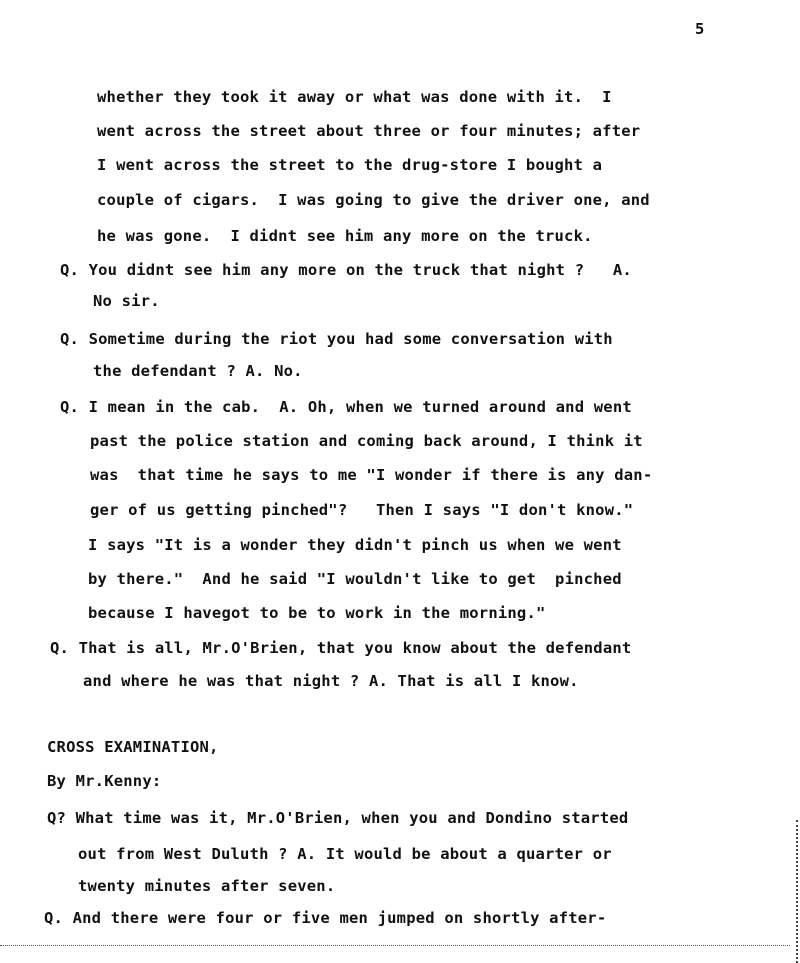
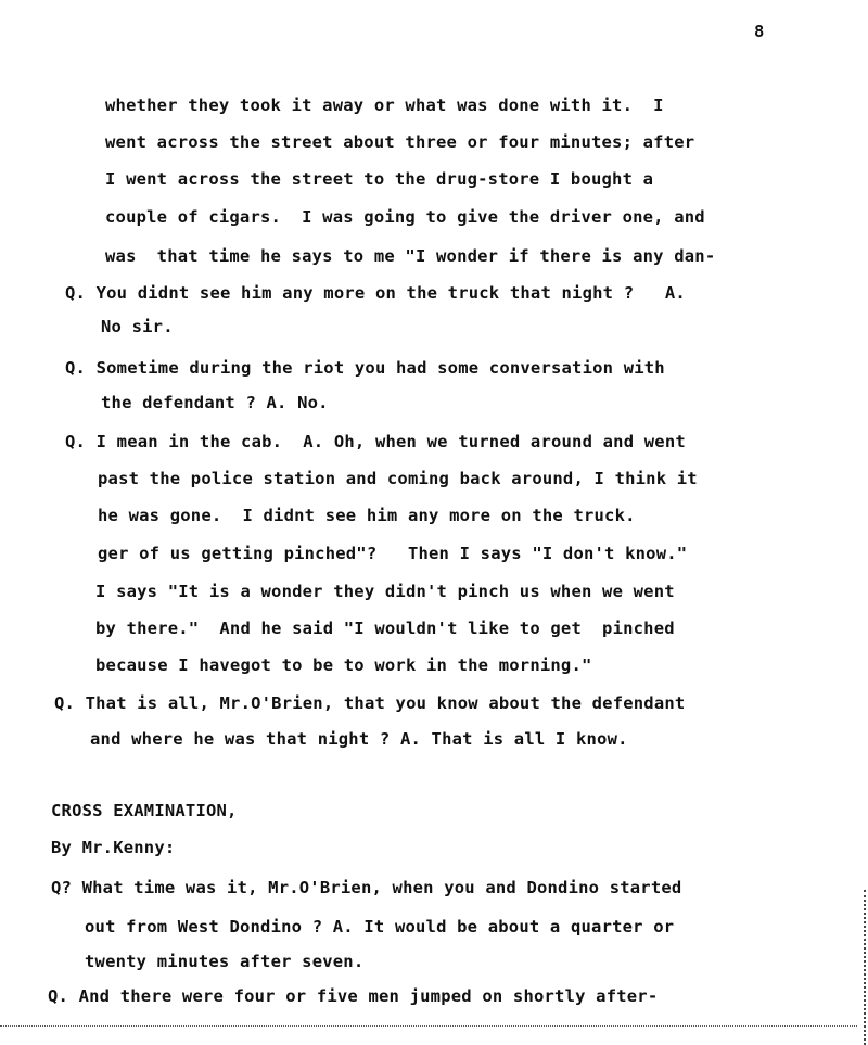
- 5
+ 8
  whether they took it away or what was done with it. I
  went across the street about three or four minutes; after
  I went across the street to the drug-store I bought a
  couple of cigars. I was going to give the driver one, and
- he was gone. I didnt see him any more on the truck.
+ was that time he says to me "I wonder if there is any dan-
  Q. You didnt see him any more on the truck that night ? A.
  No sir.
  Q. Sometime during the riot you had some conversation with
  the defendant ? A. No.
  Q. I mean in the cab. A. Oh, when we turned around and went
  past the police station and coming back around, I think it
- was that time he says to me "I wonder if there is any dan-
+ he was gone. I didnt see him any more on the truck.
  ger of us getting pinched"? Then I says "I don't know."
  I says "It is a wonder they didn't pinch us when we went
  by there." And he said "I wouldn't like to get pinched
  because I havegot to be to work in the morning."
  Q. That is all, Mr.O'Brien, that you know about the defendant
  and where he was that night ? A. That is all I know.
  CROSS EXAMINATION,
  By Mr.Kenny:
  Q? What time was it, Mr.O'Brien, when you and Dondino started
- out from West Duluth ? A. It would be about a quarter or
+ out from West Dondino ? A. It would be about a quarter or
  twenty minutes after seven.
  Q. And there were four or five men jumped on shortly after-
